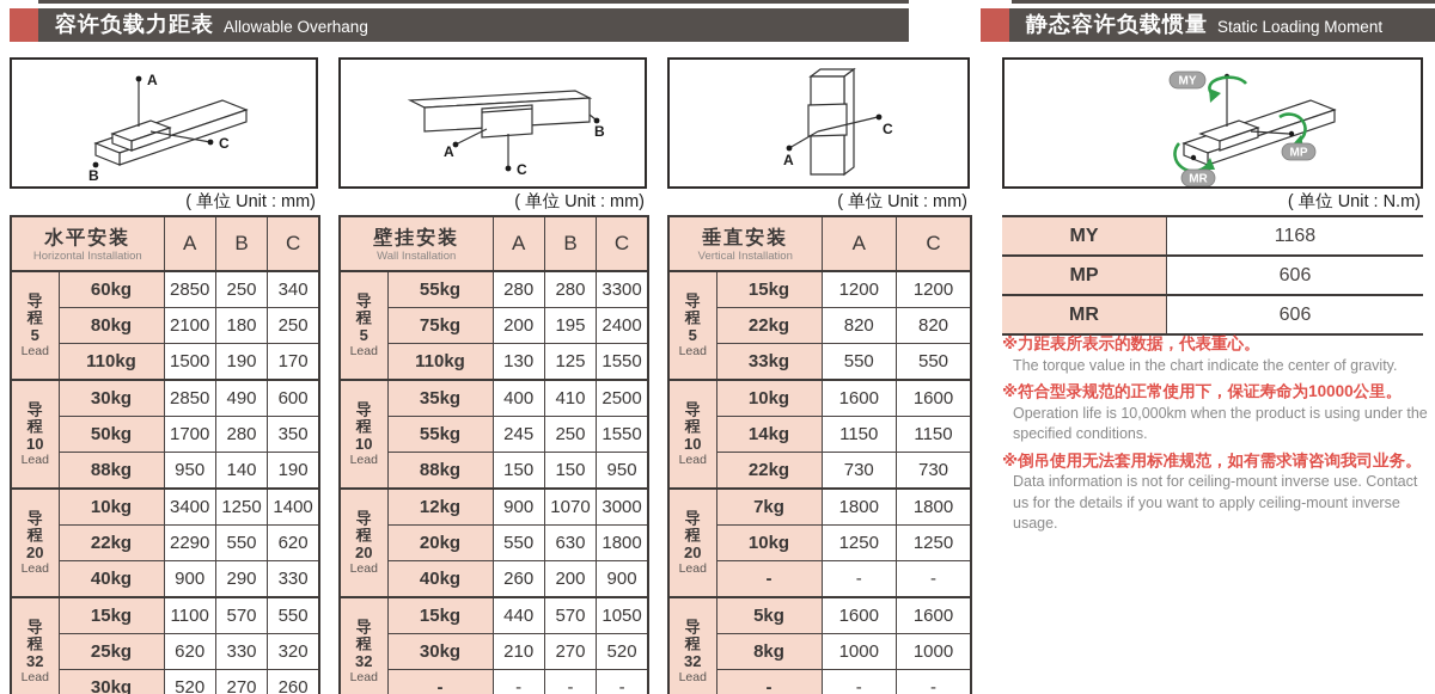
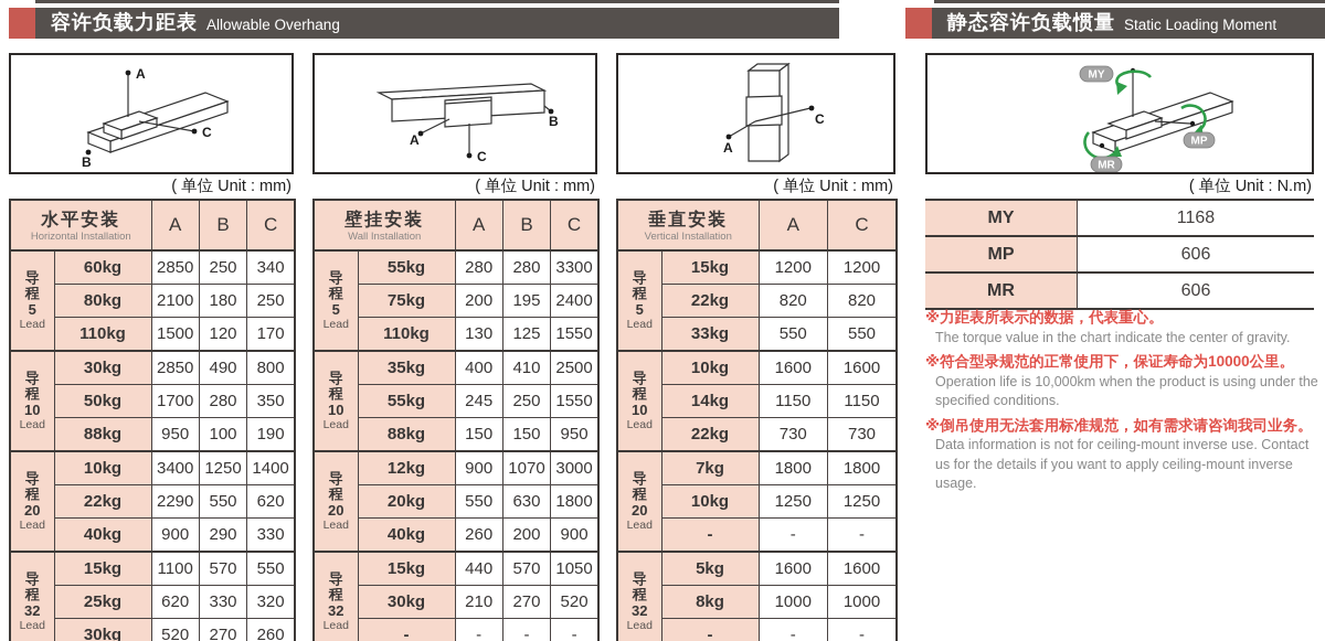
  容许负载力距表
  Allowable Overhang
  静态容许负载惯量
  Static Loading Moment
  A
  C
  B
  ( 单位 Unit : mm)
  水平安装Horizontal Installation	A	B	C
  导程5Lead	60kg	2850	250	340
  80kg	2100	180	250
- 110kg	1500	190	170
+ 110kg	1500	120	170
- 导程10Lead	30kg	2850	490	600
+ 导程10Lead	30kg	2850	490	800
  50kg	1700	280	350
- 88kg	950	140	190
+ 88kg	950	100	190
  导程20Lead	10kg	3400	1250	1400
  22kg	2290	550	620
  40kg	900	290	330
  导程32Lead	15kg	1100	570	550
  25kg	620	330	320
  30kg	520	270	260
  A
  C
  B
  ( 单位 Unit : mm)
  壁挂安装Wall Installation	A	B	C
  导程5Lead	55kg	280	280	3300
  75kg	200	195	2400
  110kg	130	125	1550
  导程10Lead	35kg	400	410	2500
  55kg	245	250	1550
  88kg	150	150	950
  导程20Lead	12kg	900	1070	3000
  20kg	550	630	1800
  40kg	260	200	900
  导程32Lead	15kg	440	570	1050
  30kg	210	270	520
  -	-	-	-
  A
  C
  ( 单位 Unit : mm)
  垂直安装Vertical Installation	A	C
  导程5Lead	15kg	1200	1200
  22kg	820	820
  33kg	550	550
  导程10Lead	10kg	1600	1600
  14kg	1150	1150
  22kg	730	730
  导程20Lead	7kg	1800	1800
  10kg	1250	1250
  -	-	-
  导程32Lead	5kg	1600	1600
  8kg	1000	1000
  -	-	-
  MY
  MP
  MR
  ( 单位 Unit : N.m)
  MY	1168
  MP	606
  MR	606
  ※力距表所表示的数据，代表重心。
  The torque value in the chart indicate the center of gravity.
  ※符合型录规范的正常使用下，保证寿命为10000公里。
  Operation life is 10,000km when the product is using under the specified conditions.
  ※倒吊使用无法套用标准规范，如有需求请咨询我司业务。
  Data information is not for ceiling-mount inverse use. Contact us for the details if you want to apply ceiling-mount inverse usage.
